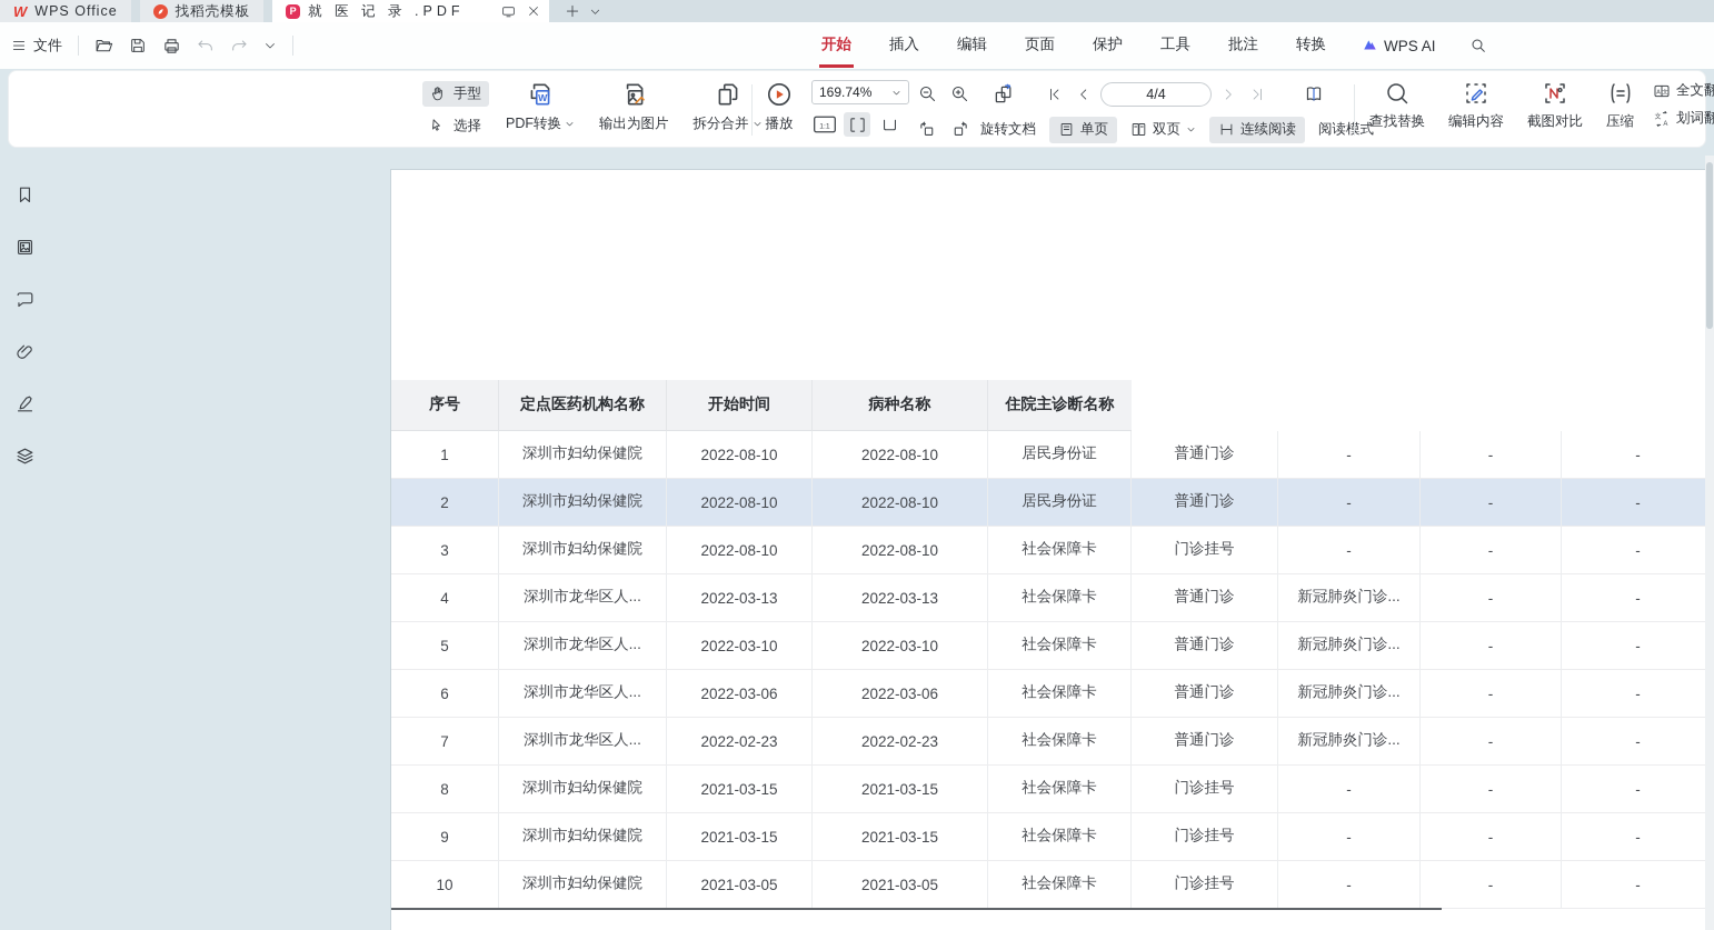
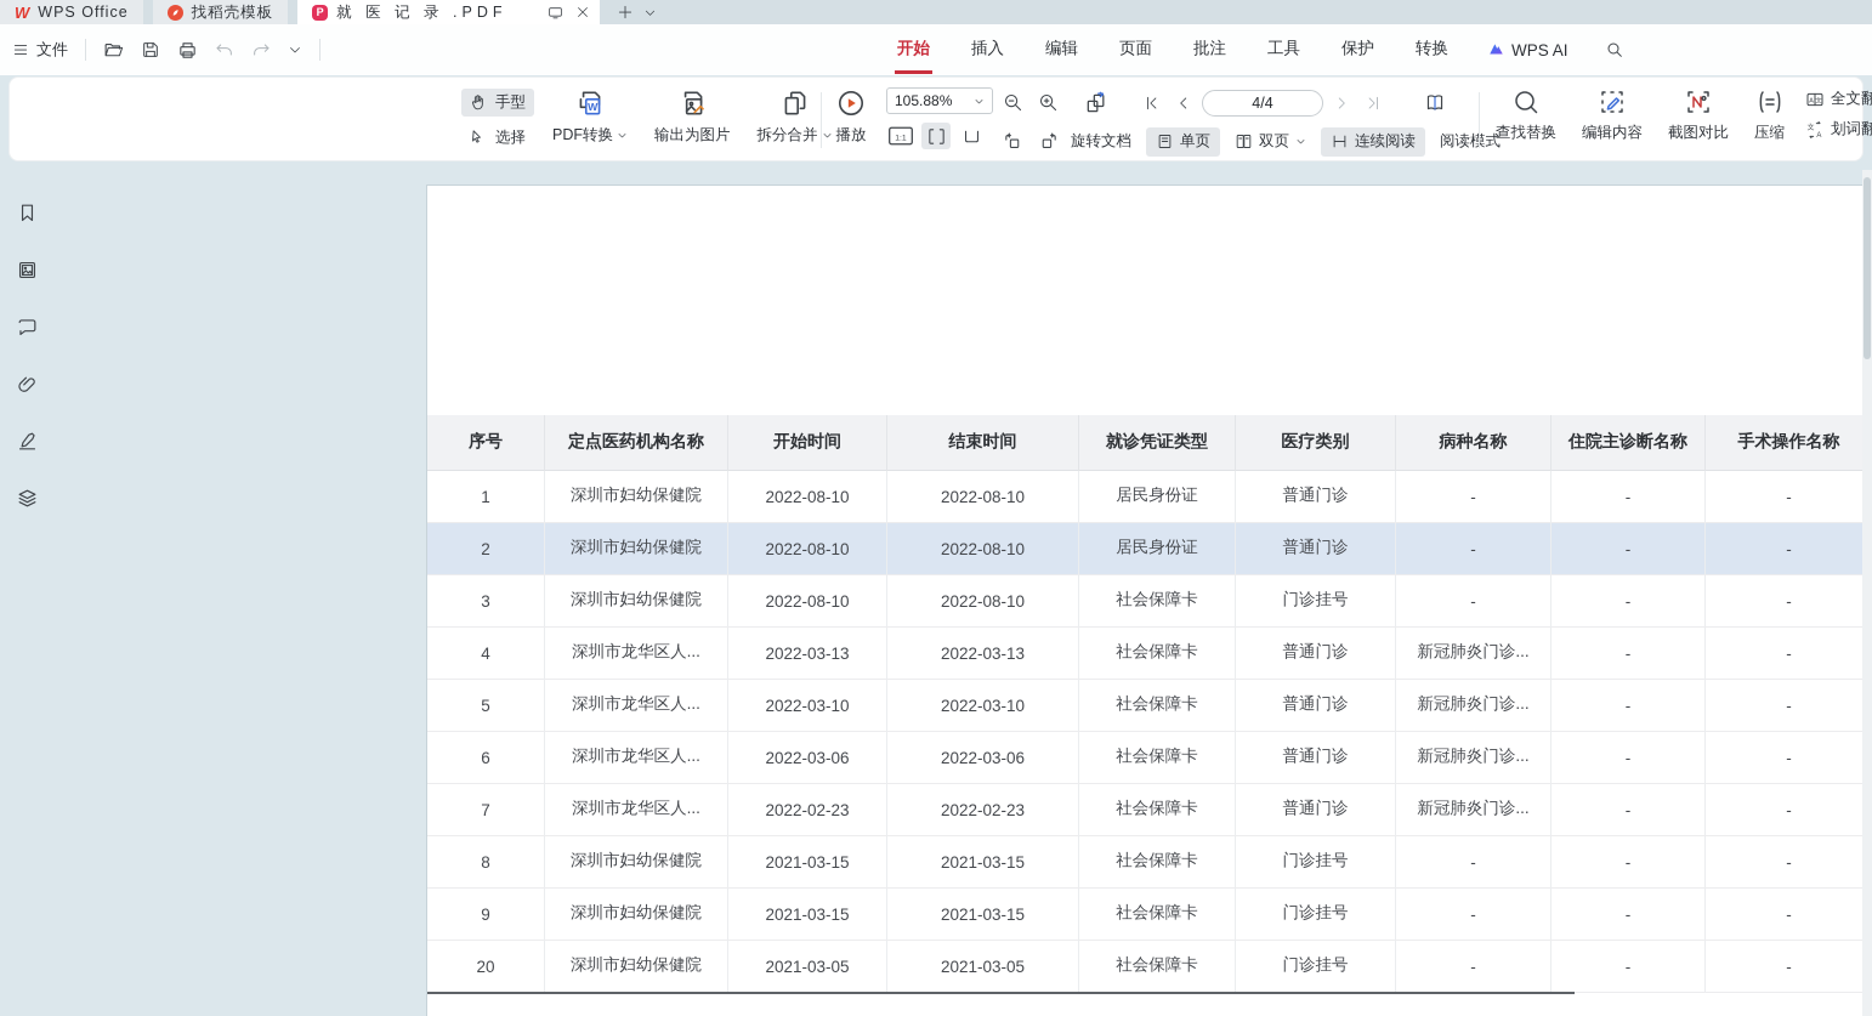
  W
  WPS Office
  找稻壳模板
  P
  就 医 记 录 .PDF
  文件
  开始
  插入
  编辑
  页面
- 保护
+ 批注
  工具
- 批注
+ 保护
  转换
  WPS AI
  手型
  选择
  W
  PDF转换
  输出为图片
  拆分合并
  播放
- 169.74%
+ 105.88%
  4/4
  旋转文档
  单页
  双页
  连续阅读
  阅读式
  查找替换
  编辑内容
  截图对比
  压缩
  全文翻
  划词翻
  序号
  定点医药机构名称
  开始时间
+ 结束时间
+ 就诊凭证类型
+ 医疗类别
  病种名称
  住院主诊断名称
+ 手术操作名称
  1
  深圳市妇幼保健院
  2022-08-10
  2022-08-10
  居民身份证
  普通门诊
  -
  -
  -
  2
  深圳市妇幼保健院
  2022-08-10
  2022-08-10
  居民身份证
  普通门诊
  -
  -
  -
  3
  深圳市妇幼保健院
  2022-08-10
  2022-08-10
  社会保障卡
  门诊挂号
  -
  -
  -
  4
  深圳市龙华区人...
  2022-03-13
  2022-03-13
  社会保障卡
  普通门诊
  新冠肺炎门诊...
  -
  -
  5
  深圳市龙华区人...
  2022-03-10
  2022-03-10
  社会保障卡
  普通门诊
  新冠肺炎门诊...
  -
  -
  6
  深圳市龙华区人...
  2022-03-06
  2022-03-06
  社会保障卡
  普通门诊
  新冠肺炎门诊...
  -
  -
  7
  深圳市龙华区人...
  2022-02-23
  2022-02-23
  社会保障卡
  普通门诊
  新冠肺炎门诊...
  -
  -
  8
  深圳市妇幼保健院
  2021-03-15
  2021-03-15
  社会保障卡
  门诊挂号
  -
  -
  -
  9
  深圳市妇幼保健院
  2021-03-15
  2021-03-15
  社会保障卡
  门诊挂号
  -
  -
  -
- 10
+ 20
  深圳市妇幼保健院
  2021-03-05
  2021-03-05
  社会保障卡
  门诊挂号
  -
  -
  -
